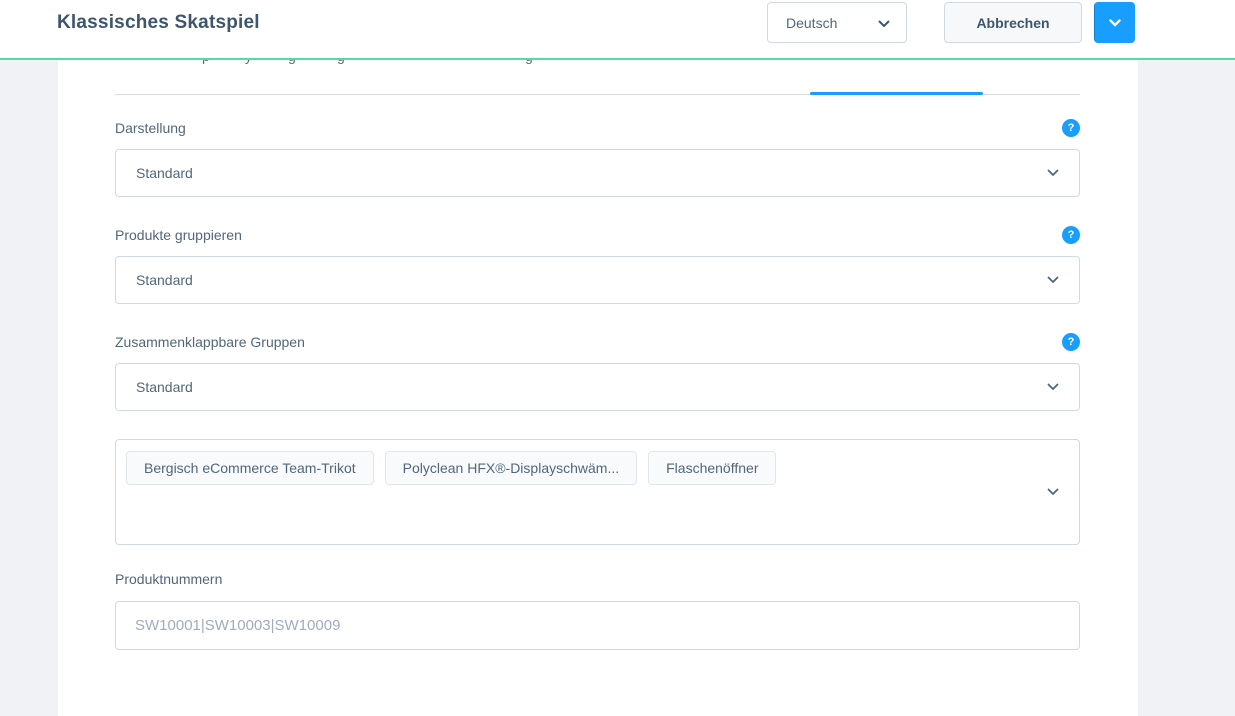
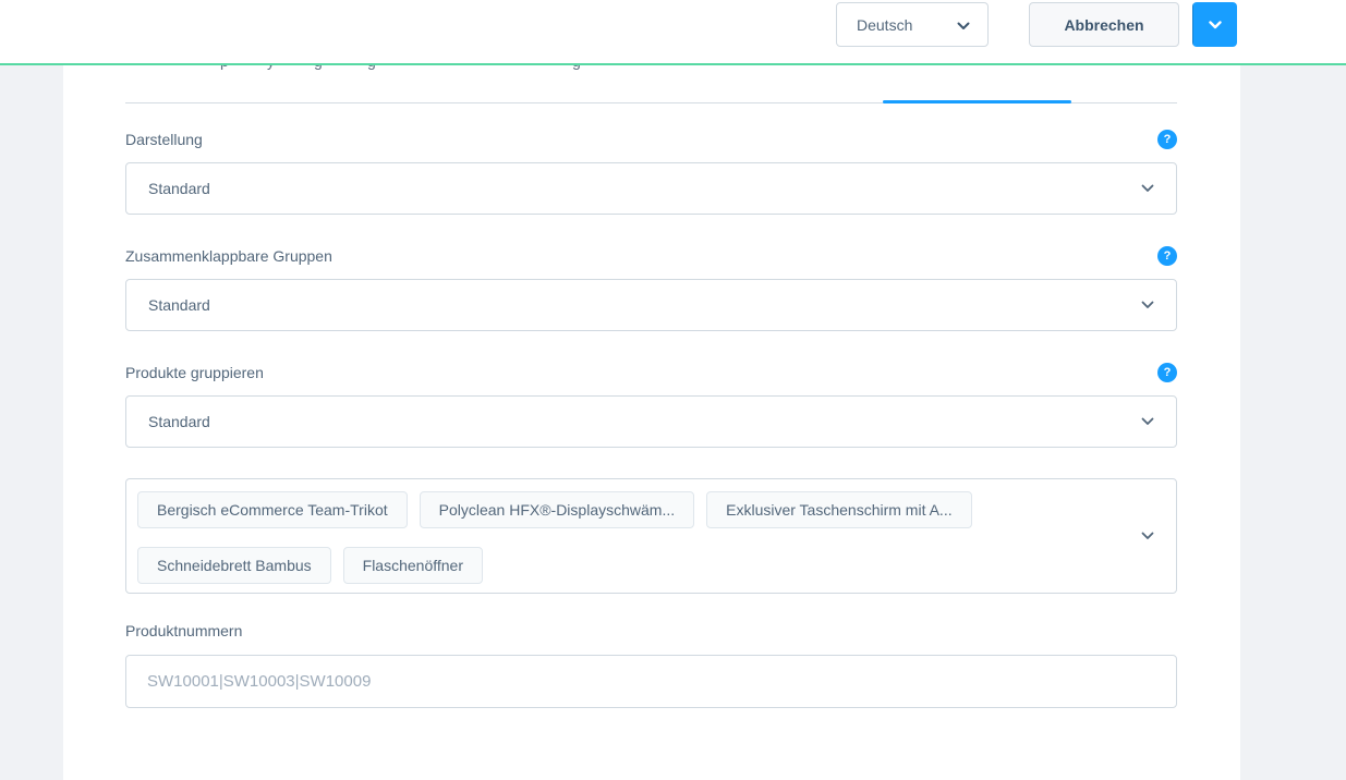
- Klassisches Skatspiel
  Deutsch
  Abbrechen
  Darstellung
  ?
  Standard
- Produkte gruppieren
+ Zusammenklappbare Gruppen
  ?
  Standard
- Zusammenklappbare Gruppen
+ Produkte gruppieren
  ?
  Standard
  Bergisch eCommerce Team-Trikot
  Polyclean HFX®-Displayschwäm...
+ Exklusiver Taschenschirm mit A...
+ Schneidebrett Bambus
  Flaschenöffner
  Produktnummern
  SW10001|SW10003|SW10009
